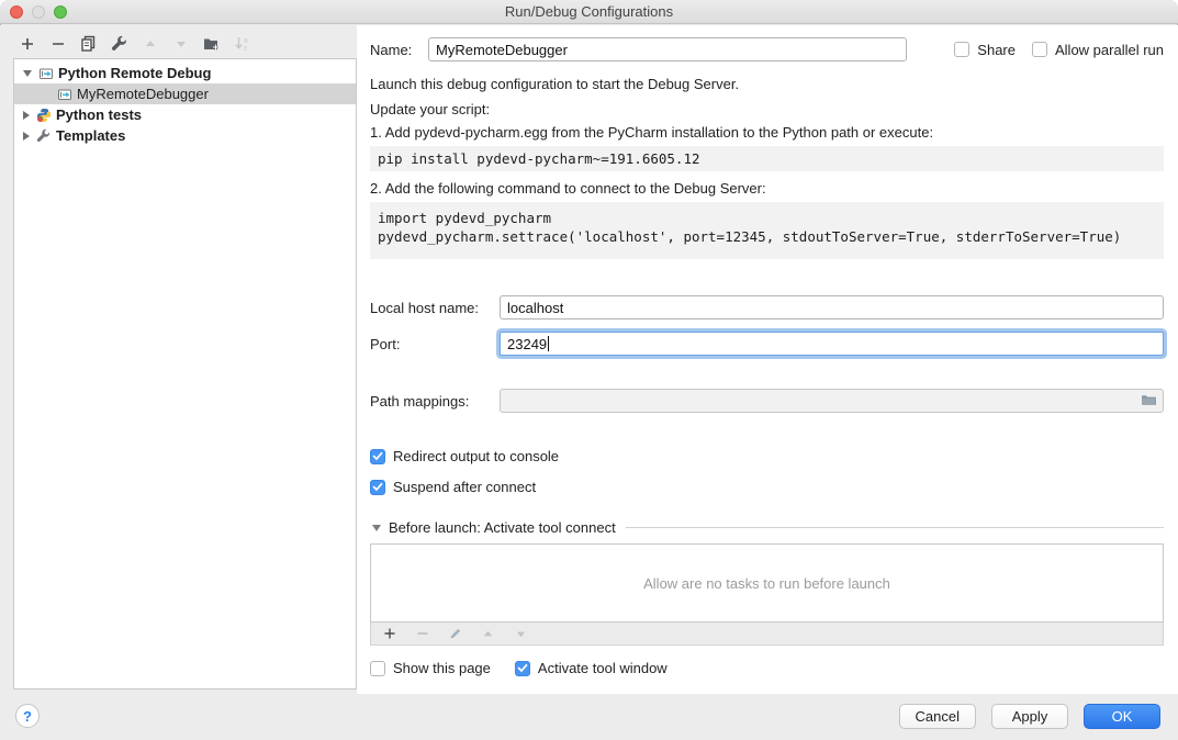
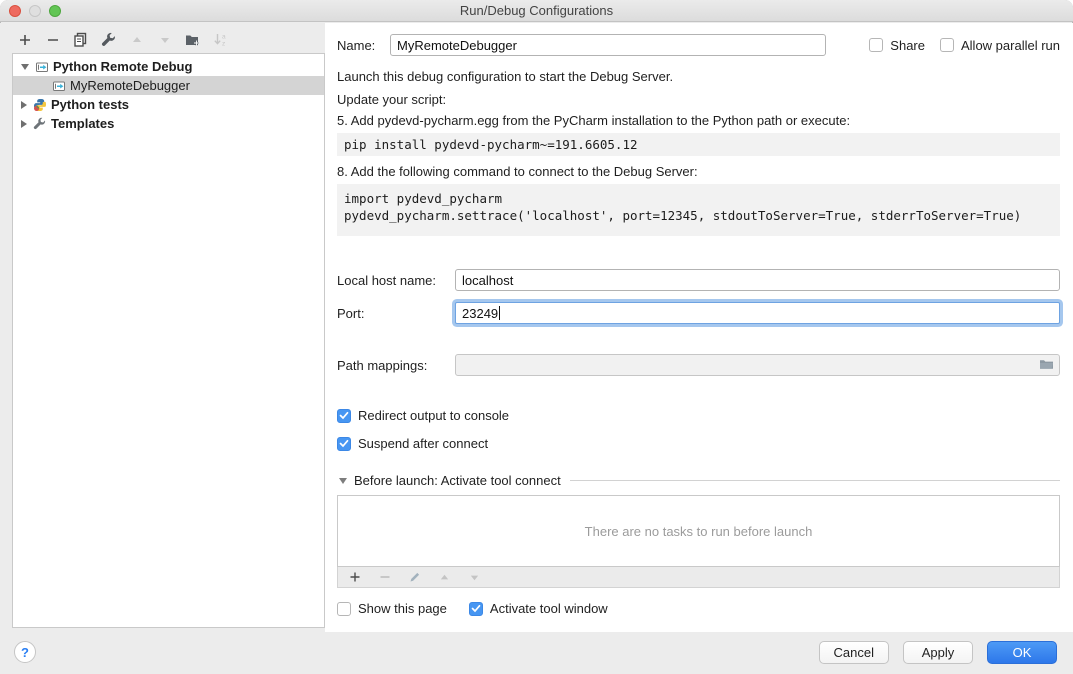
  Run/Debug Configurations
  Python Remote Debug
  MyRemoteDebugger
  Python tests
  Templates
  Name:
  MyRemoteDebugger
  Share
  Allow parallel run
  Launch this debug configuration to start the Debug Server.
  Update your script:
- 1. Add pydevd-pycharm.egg from the PyCharm installation to the Python path or execute:
+ 5. Add pydevd-pycharm.egg from the PyCharm installation to the Python path or execute:
  pip install pydevd-pycharm~=191.6605.12
- 2. Add the following command to connect to the Debug Server:
+ 8. Add the following command to connect to the Debug Server:
  import pydevd_pycharm
  pydevd_pycharm.settrace('localhost', port=12345, stdoutToServer=True, stderrToServer=True)
  Local host name:
  localhost
  Port:
  23249
  Path mappings:
  Redirect output to console
  Suspend after connect
  Before launch: Activate tool connect
- Allow are no tasks to run before launch
+ There are no tasks to run before launch
  Show this page
  Activate tool window
  ?
  Cancel
  Apply
  OK
